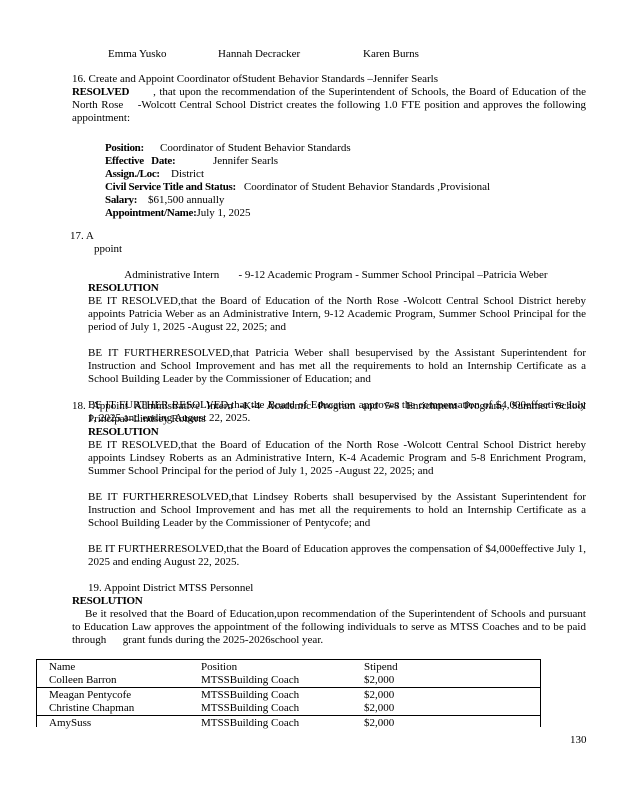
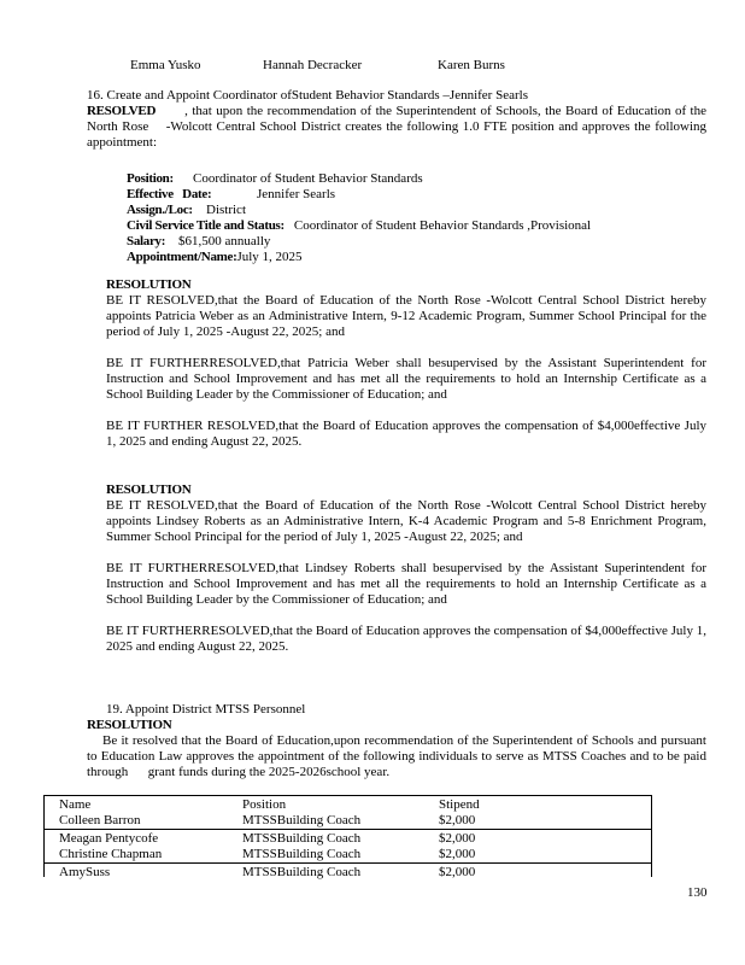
  Emma Yusko
  Hannah Decracker
  Karen Burns
  16. Create and Appoint Coordinator ofStudent Behavior Standards –Jennifer Searls
  RESOLVED , that upon the recommendation of the Superintendent of Schools, the Board of Education of the North Rose -Wolcott Central School District creates the following 1.0 FTE position and approves the following appointment:
  Position: Coordinator of Student Behavior Standards
  Effective Date: Jennifer Searls
  Assign./Loc: District
  Civil Service Title and Status: Coordinator of Student Behavior Standards ,Provisional
  Salary: $61,500 annually
  Appointment/Name:July 1, 2025
- ppoint
- 17. A
- Administrative Intern - 9-12 Academic Program - Summer School Principal –Patricia Weber
  RESOLUTION
  BE IT RESOLVED,that the Board of Education of the North Rose -Wolcott Central School District hereby appoints Patricia Weber as an Administrative Intern, 9-12 Academic Program, Summer School Principal for the period of July 1, 2025 -August 22, 2025; and
  BE IT FURTHERRESOLVED,that Patricia Weber shall besupervised by the Assistant Superintendent for Instruction and School Improvement and has met all the requirements to hold an Internship Certificate as a School Building Leader by the Commissioner of Education; and
  BE IT FURTHER RESOLVED,that the Board of Education approves the compensation of $4,000effective July 1, 2025 and ending August 22, 2025.
- 18. Appoint Administrative Intern -K-4 Academic Program and 5-8 Enrichment Program, Summer School Principal–Lindsey Roberts
  RESOLUTION
  BE IT RESOLVED,that the Board of Education of the North Rose -Wolcott Central School District hereby appoints Lindsey Roberts as an Administrative Intern, K-4 Academic Program and 5-8 Enrichment Program, Summer School Principal for the period of July 1, 2025 -August 22, 2025; and
- BE IT FURTHERRESOLVED,that Lindsey Roberts shall besupervised by the Assistant Superintendent for Instruction and School Improvement and has met all the requirements to hold an Internship Certificate as a School Building Leader by the Commissioner of Pentycofe; and
+ BE IT FURTHERRESOLVED,that Lindsey Roberts shall besupervised by the Assistant Superintendent for Instruction and School Improvement and has met all the requirements to hold an Internship Certificate as a School Building Leader by the Commissioner of Education; and
  BE IT FURTHERRESOLVED,that the Board of Education approves the compensation of $4,000effective July 1, 2025 and ending August 22, 2025.
  19. Appoint District MTSS Personnel
  RESOLUTION
  Be it resolved that the Board of Education,upon recommendation of the Superintendent of Schools and pursuant to Education Law approves the appointment of the following individuals to serve as MTSS Coaches and to be paid through grant funds during the 2025-2026school year.
  Name
  Position
  Stipend
  Colleen Barron
  MTSSBuilding Coach
  $2,000
  Meagan Pentycofe
  MTSSBuilding Coach
  $2,000
  Christine Chapman
  MTSSBuilding Coach
  $2,000
  AmySuss
  MTSSBuilding Coach
  $2,000
  130
